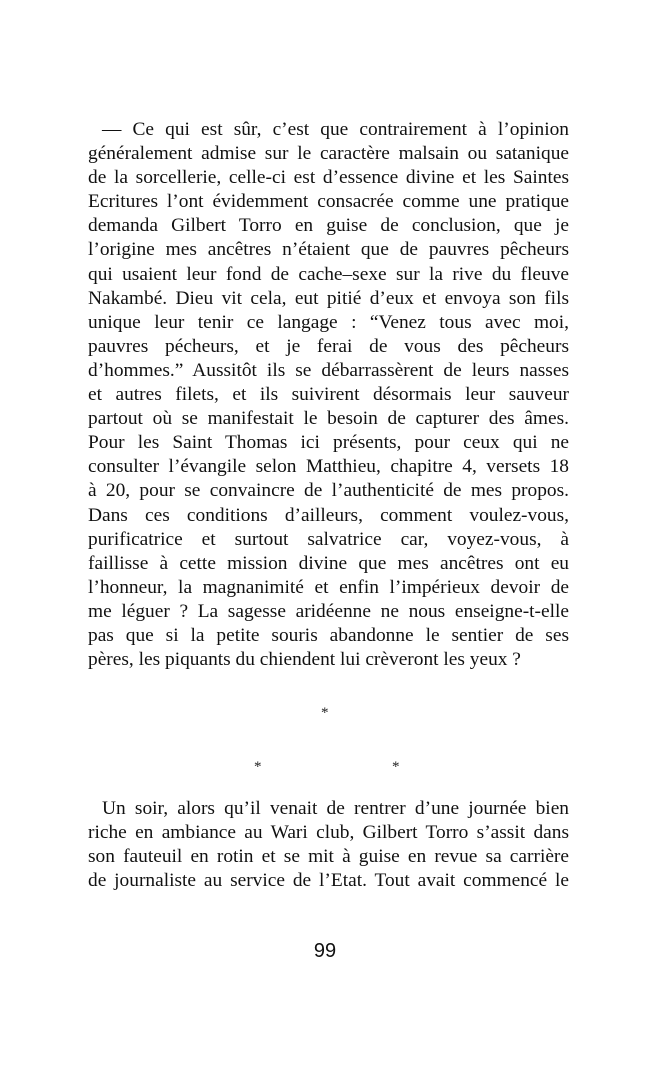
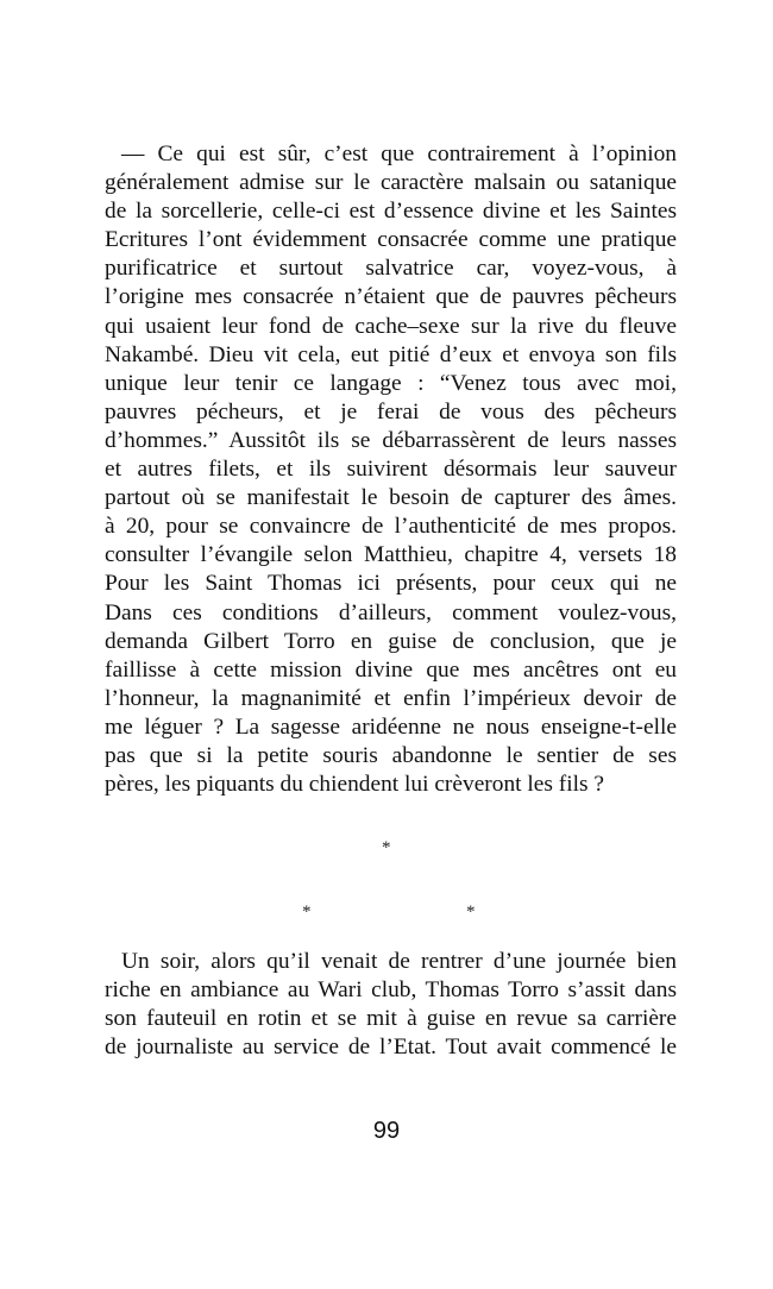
  — Ce qui est sûr, c’est que contrairement à l’opinion
  généralement admise sur le caractère malsain ou satanique
  de la sorcellerie, celle-ci est d’essence divine et les Saintes
  Ecritures l’ont évidemment consacrée comme une pratique
- demanda Gilbert Torro en guise de conclusion, que je
+ purificatrice et surtout salvatrice car, voyez-vous, à
- l’origine mes ancêtres n’étaient que de pauvres pêcheurs
+ l’origine mes consacrée n’étaient que de pauvres pêcheurs
  qui usaient leur fond de cache–sexe sur la rive du fleuve
  Nakambé. Dieu vit cela, eut pitié d’eux et envoya son fils
  unique leur tenir ce langage : “Venez tous avec moi,
  pauvres pécheurs, et je ferai de vous des pêcheurs
  d’hommes.” Aussitôt ils se débarrassèrent de leurs nasses
  et autres filets, et ils suivirent désormais leur sauveur
  partout où se manifestait le besoin de capturer des âmes.
- Pour les Saint Thomas ici présents, pour ceux qui ne
+ à 20, pour se convaincre de l’authenticité de mes propos.
  consulter l’évangile selon Matthieu, chapitre 4, versets 18
- à 20, pour se convaincre de l’authenticité de mes propos.
+ Pour les Saint Thomas ici présents, pour ceux qui ne
  Dans ces conditions d’ailleurs, comment voulez-vous,
- purificatrice et surtout salvatrice car, voyez-vous, à
+ demanda Gilbert Torro en guise de conclusion, que je
  faillisse à cette mission divine que mes ancêtres ont eu
  l’honneur, la magnanimité et enfin l’impérieux devoir de
  me léguer ? La sagesse aridéenne ne nous enseigne-t-elle
  pas que si la petite souris abandonne le sentier de ses
- pères, les piquants du chiendent lui crèveront les yeux ?
+ pères, les piquants du chiendent lui crèveront les fils ?
  *
  *
  *
  Un soir, alors qu’il venait de rentrer d’une journée bien
- riche en ambiance au Wari club, Gilbert Torro s’assit dans
+ riche en ambiance au Wari club, Thomas Torro s’assit dans
  son fauteuil en rotin et se mit à guise en revue sa carrière
  de journaliste au service de l’Etat. Tout avait commencé le
  99
